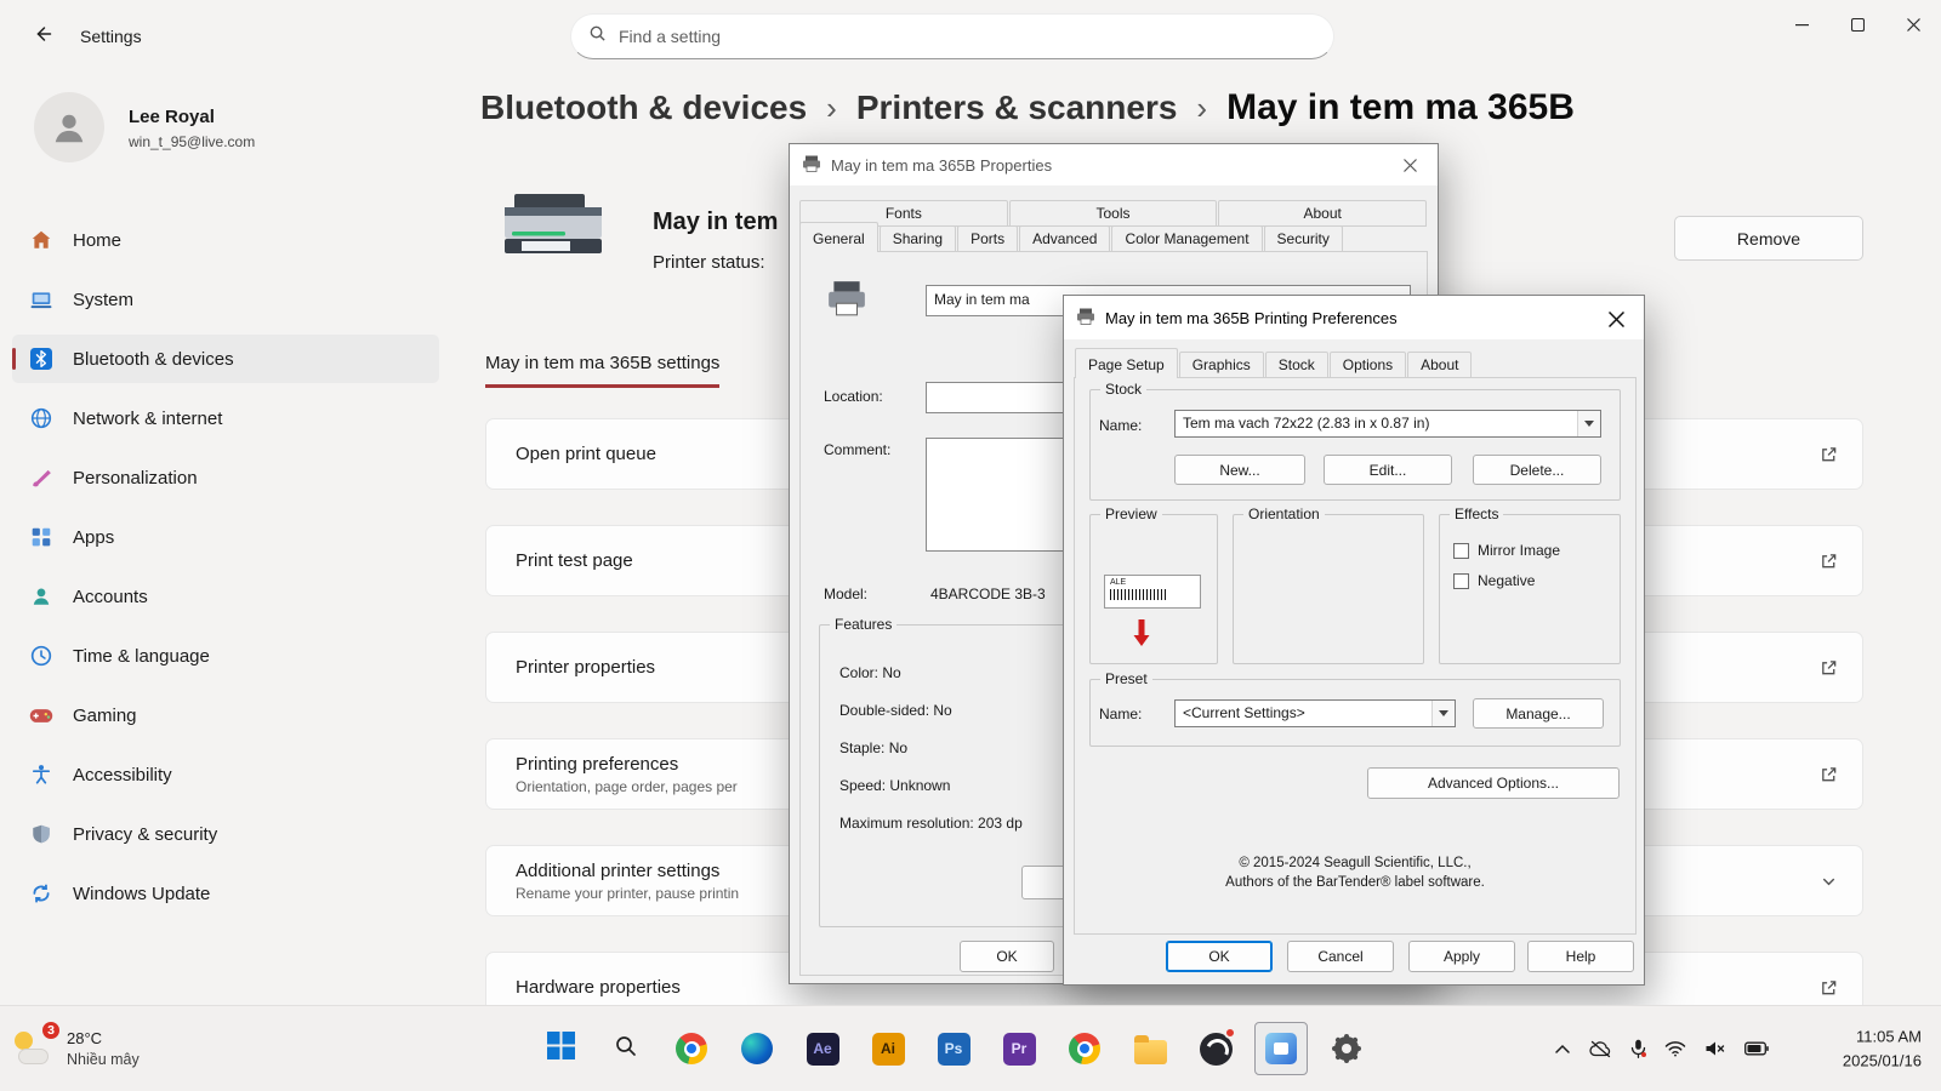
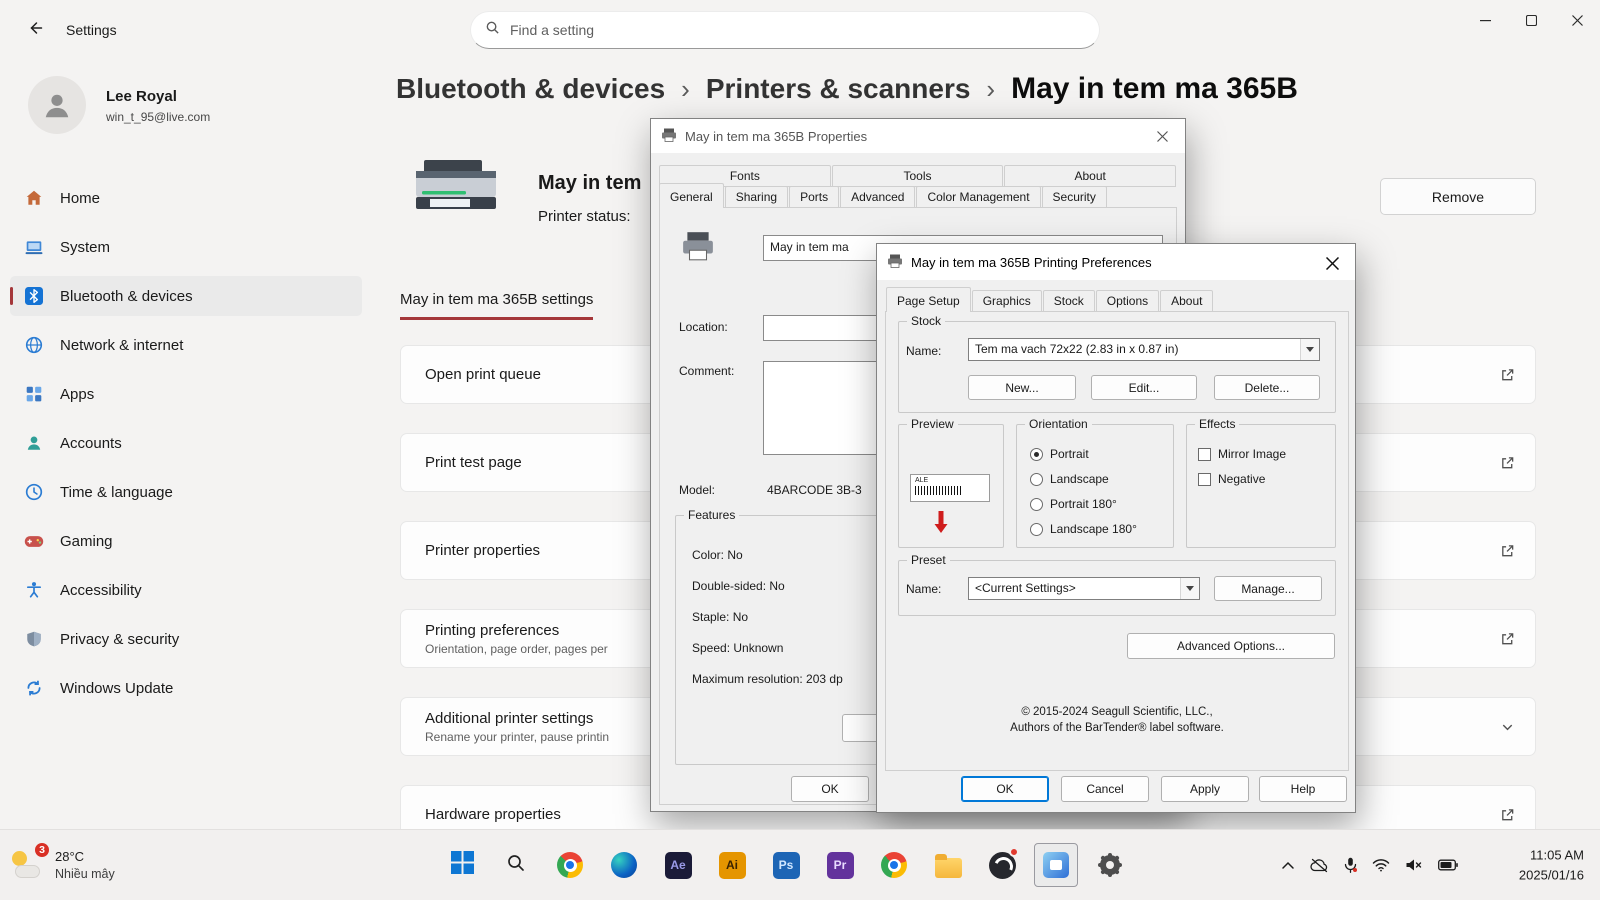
  Settings
  Find a setting
  Lee Royal
  win_t_95@live.com
  Home
  System
  Bluetooth & devices
  Network & internet
- Personalization
  Apps
  Accounts
  Time & language
  Gaming
  Accessibility
  Privacy & security
  Windows Update
  Bluetooth & devices
  ›
  Printers & scanners
  ›
  May in tem ma 365B
  May in tem
  Printer status:
  Remove
  May in tem ma 365B settings
  Open print queue
  Print test page
  Printer properties
  Printing preferences
  Orientation, page order, pages per
  Additional printer settings
  Rename your printer, pause printin
  Hardware properties
  May in tem ma 365B Properties
  Fonts
  Tools
  About
  General
  Sharing
  Ports
  Advanced
  Color Management
  Security
  May in tem ma
  Location:
  Comment:
  Model:
  4BARCODE 3B-3
  Features
  Color: No
  Double-sided: No
  Staple: No
  Speed: Unknown
  Maximum resolution: 203 dp
  OK
  May in tem ma 365B Printing Preferences
  Page Setup
  Graphics
  Stock
  Options
  About
  Stock
  Name:
  Tem ma vach 72x22 (2.83 in x 0.87 in)
  New...
  Edit...
  Delete...
  Preview
  Orientation
+ Portrait
+ Landscape
+ Portrait 180°
+ Landscape 180°
  Effects
  Mirror Image
  Negative
  Preset
  Name:
  <Current Settings>
  Manage...
  Advanced Options...
  © 2015-2024 Seagull Scientific, LLC.,
  Authors of the BarTender® label software.
  OK
  Cancel
  Apply
  Help
  3
  28°C
  Nhiều mây
  Ae
  Ai
  Ps
  Pr
  11:05 AM
  2025/01/16
